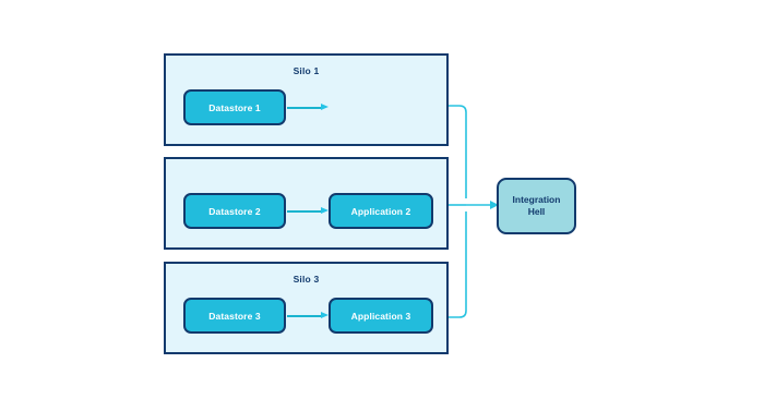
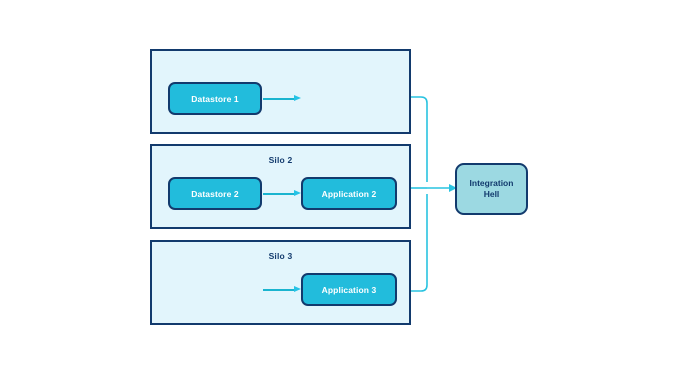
- Silo 1
  Datastore 1
+ Silo 2
  Datastore 2
  Application 2
  Silo 3
- Datastore 3
  Application 3
  Integration
  Hell
